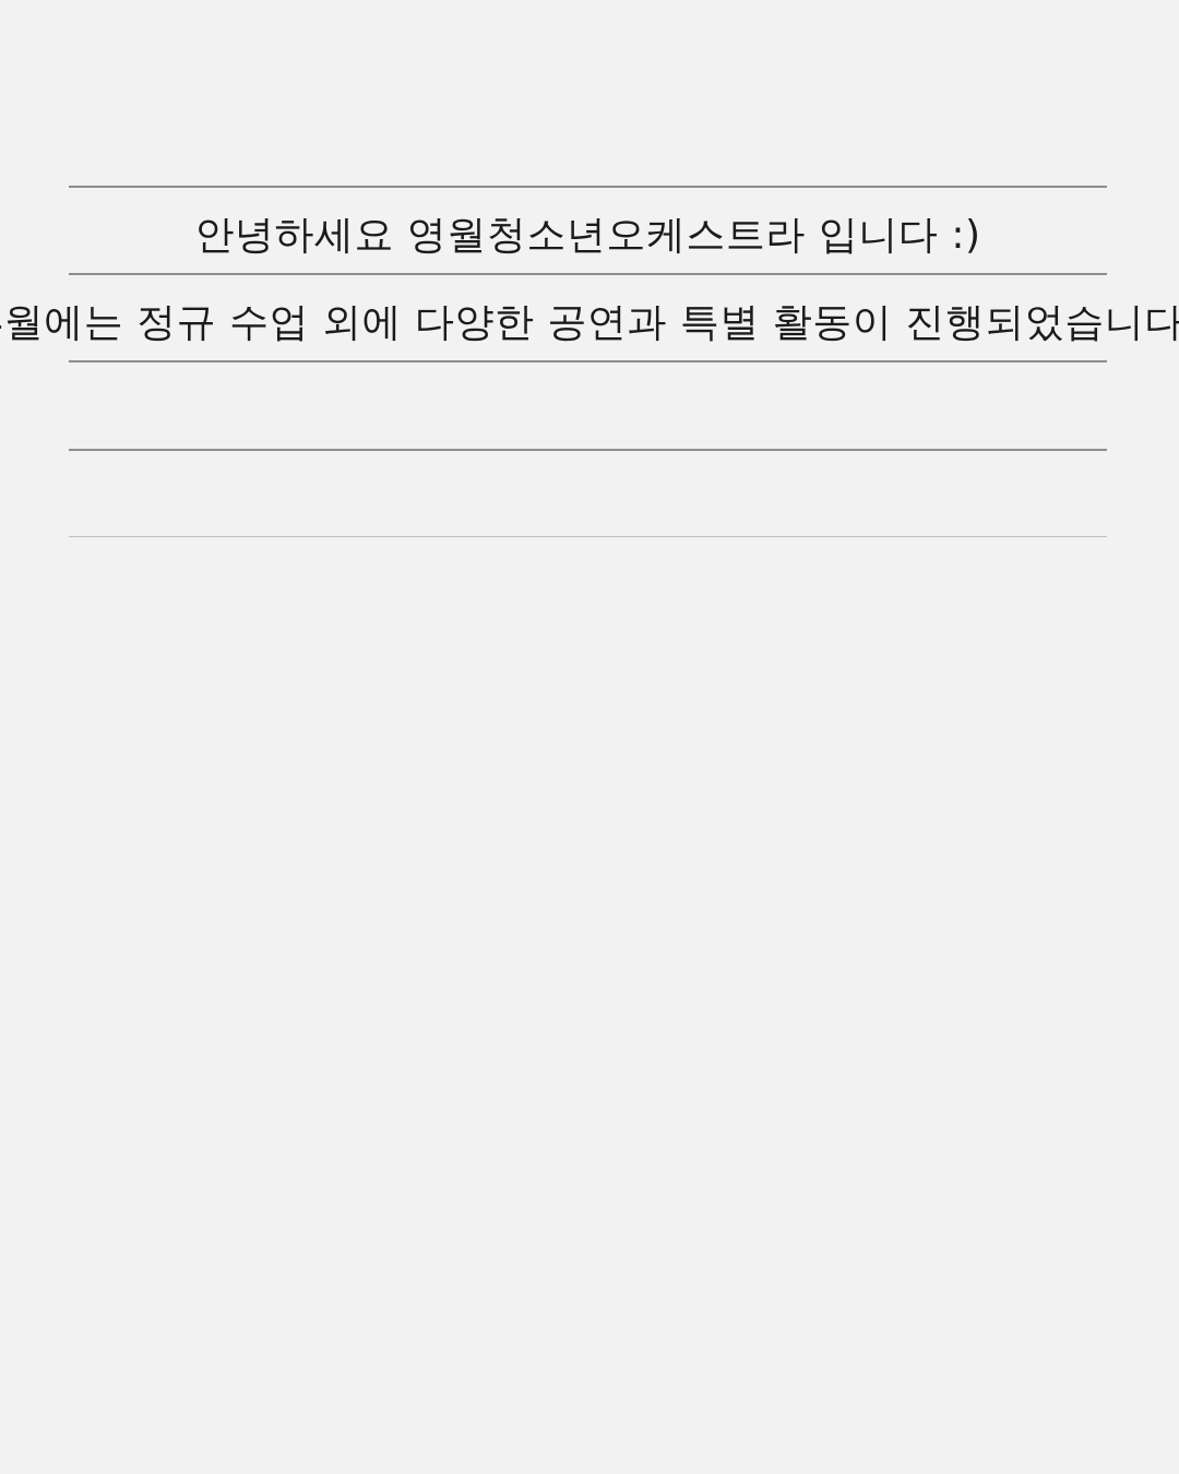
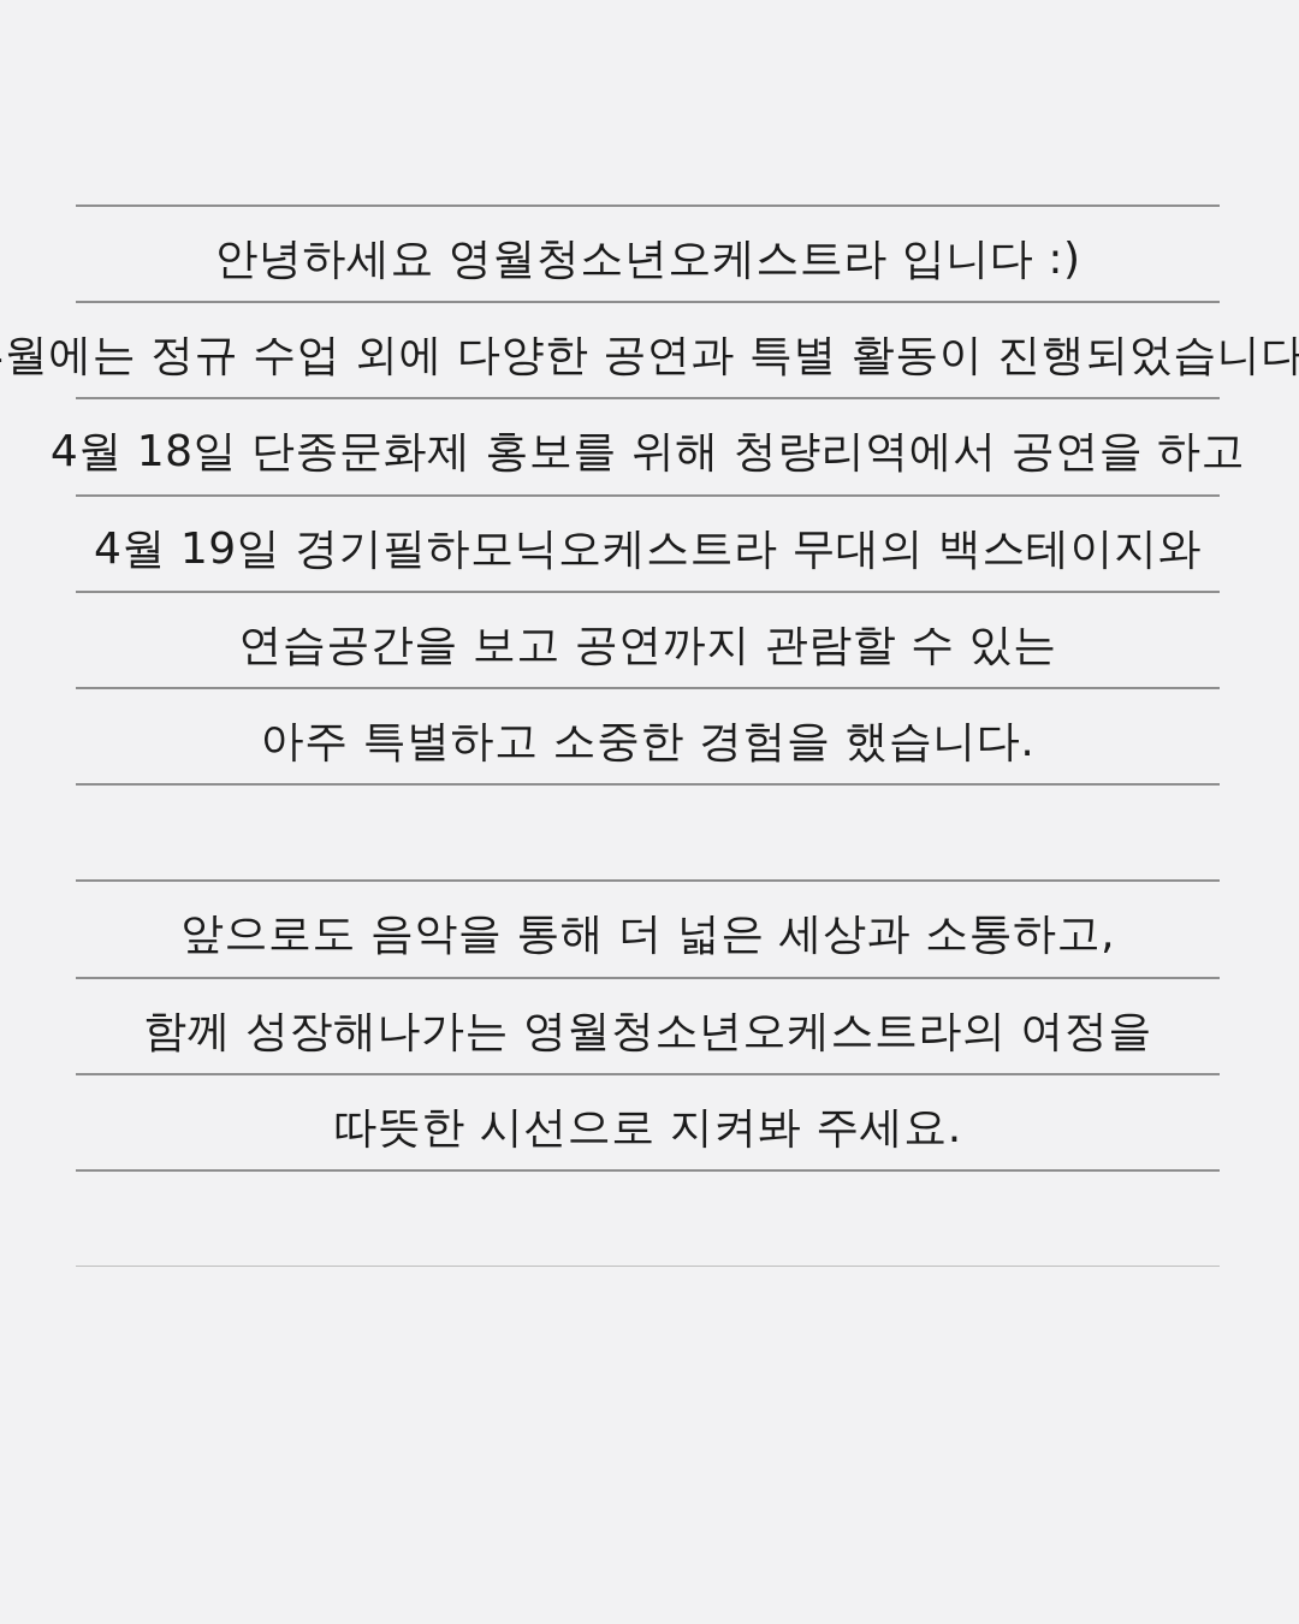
  안녕하세요 영월청소년오케스트라 입니다 :)
  월에는 정규 수업 외에 다양한 공연과 특별 활동이 진행되었습니다
+ 4월 18일 단종문화제 홍보를 위해 청량리역에서 공연을 하고
+ 4월 19일 경기필하모닉오케스트라 무대의 백스테이지와
+ 연습공간을 보고 공연까지 관람할 수 있는
+ 아주 특별하고 소중한 경험을 했습니다.
+ 앞으로도 음악을 통해 더 넓은 세상과 소통하고,
+ 함께 성장해나가는 영월청소년오케스트라의 여정을
+ 따뜻한 시선으로 지켜봐 주세요.
